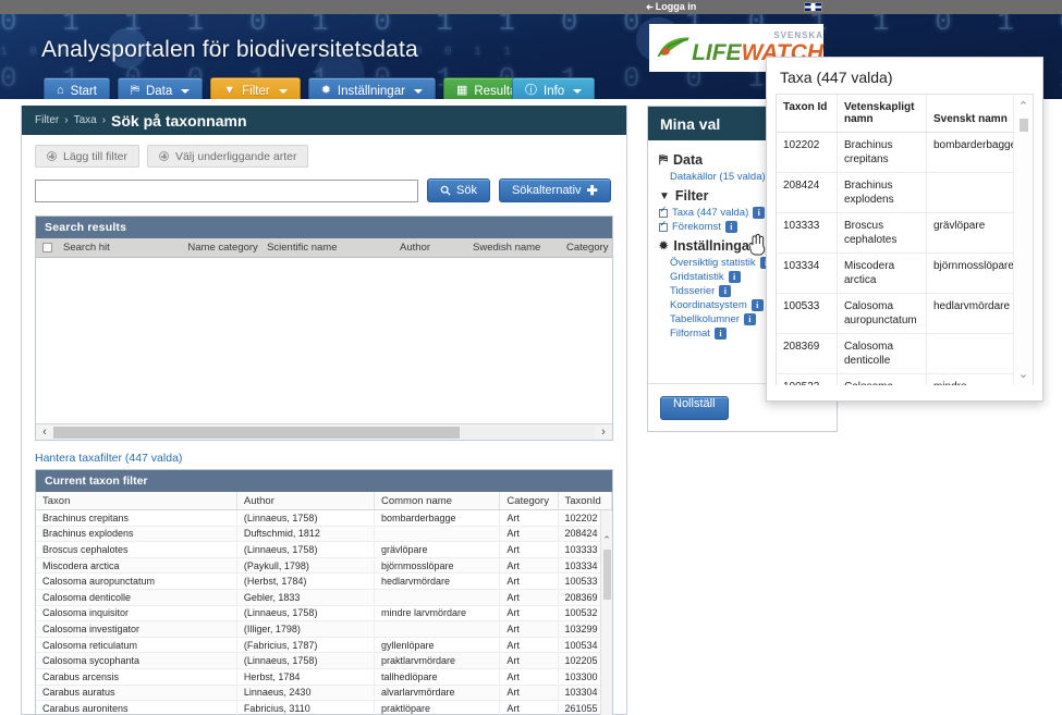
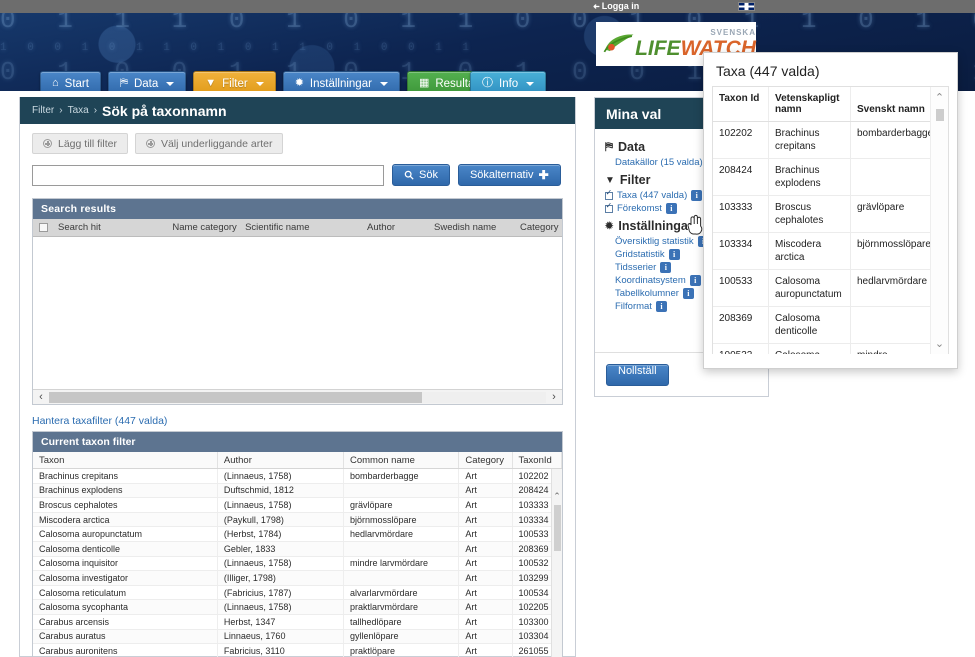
  Logga in
  0 1 1 1 0 1 0 1 1 0 0 1 0 1 1 0 1
  1 0 0 1 0 1 1 0 1 0 1 1 0 1 0 0 1 1
- Analysportalen för biodiversitetsdata
  SVENSKA
  LIFEWATCH
  ⌂
  Start
  ⛿
  Data
  ▼
  Filter
  ✹
  Inställningar
  ▦
  Result
  ⓘ
  Info
  Filter
  ›
  Taxa
  ›
  Sök på taxonnamn
  Lägg till filter
  Välj underliggande arter
  Sök
  Sökalternativ
  ✚
  Search results
  Search hit
  Name category
  Scientific name
  Author
  Swedish name
  Category
  ‹
  ›
  Hantera taxafilter (447 valda)
  Current taxon filter
  Taxon
  Author
  Common name
  Category
  TaxonId
  Brachinus crepitans
  (Linnaeus, 1758)
  bombarderbagge
  Art
  102202
  Brachinus explodens
  Duftschmid, 1812
  Art
  208424
  Broscus cephalotes
  (Linnaeus, 1758)
  grävlöpare
  Art
  103333
  Miscodera arctica
  (Paykull, 1798)
  björnmosslöpare
  Art
  103334
  Calosoma auropunctatum
  (Herbst, 1784)
  hedlarvmördare
  Art
  100533
  Calosoma denticolle
  Gebler, 1833
  Art
  208369
  Calosoma inquisitor
  (Linnaeus, 1758)
  mindre larvmördare
  Art
  100532
  Calosoma investigator
  (Illiger, 1798)
  Art
  103299
  Calosoma reticulatum
  (Fabricius, 1787)
- gyllenlöpare
+ alvarlarvmördare
  Art
  100534
  Calosoma sycophanta
  (Linnaeus, 1758)
  praktlarvmördare
  Art
  102205
  Carabus arcensis
- Herbst, 1784
+ Herbst, 1347
  tallhedlöpare
  Art
  103300
  Carabus auratus
- Linnaeus, 2430
+ Linnaeus, 1760
- alvarlarvmördare
+ gyllenlöpare
  Art
  103304
  Carabus auronitens
  Fabricius, 3110
  praktlöpare
  Art
  261055
  ⌃
  Mina val
  ⛿
  Data
  Datakällor (15 valda)
  ▼
  Filter
  Taxa (447 valda)
  i
  Förekomst
  i
  ✹
  Inställninga
  Översiktlig statistik
  Gridstatistik
  i
  Tidsserier
  i
  Koordinatsystem
  i
  Tabellkolumner
  i
  Filformat
  i
  Nollställ
  Taxa (447 valda)
  Taxon Id
  Vetenskapligt namn
  Svenskt namn
  102202
  Brachinus crepitans
  bombarderbagg
  208424
  Brachinus explodens
  103333
  Broscus cephalotes
  grävlöpare
  103334
  Miscodera arctica
  björnmosslöpare
  100533
  Calosoma auropunctatum
  hedlarvmördare
  208369
  Calosoma denticolle
  ⌃
  ⌄
